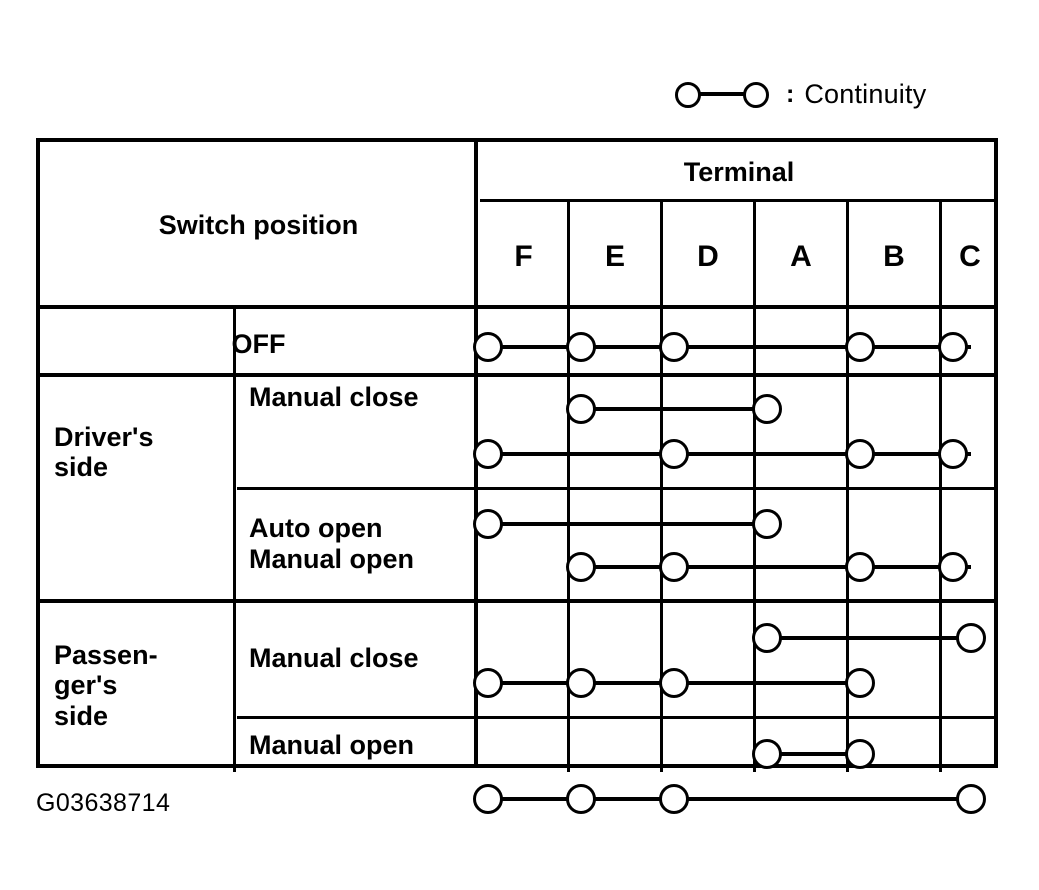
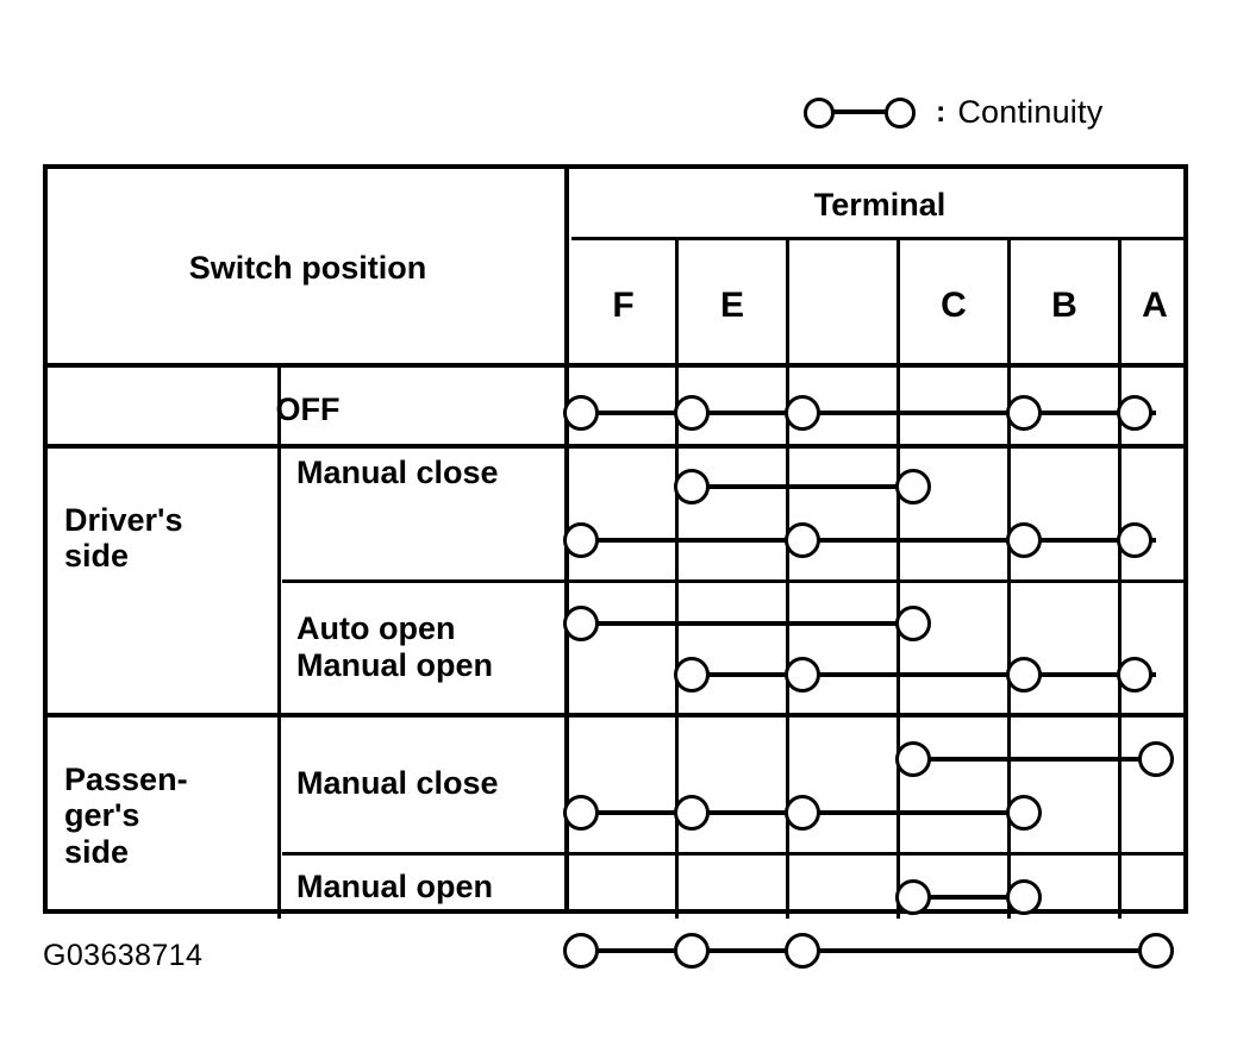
  :
  Continuity
  Switch position
  Terminal
  F
  E
- D
- A
+ C
  B
- C
+ A
  OFF
  Driver's
  side
  Passen-
  ger's
  side
  Manual close
  Auto open
  Manual open
  Manual close
  Manual open
  G03638714
